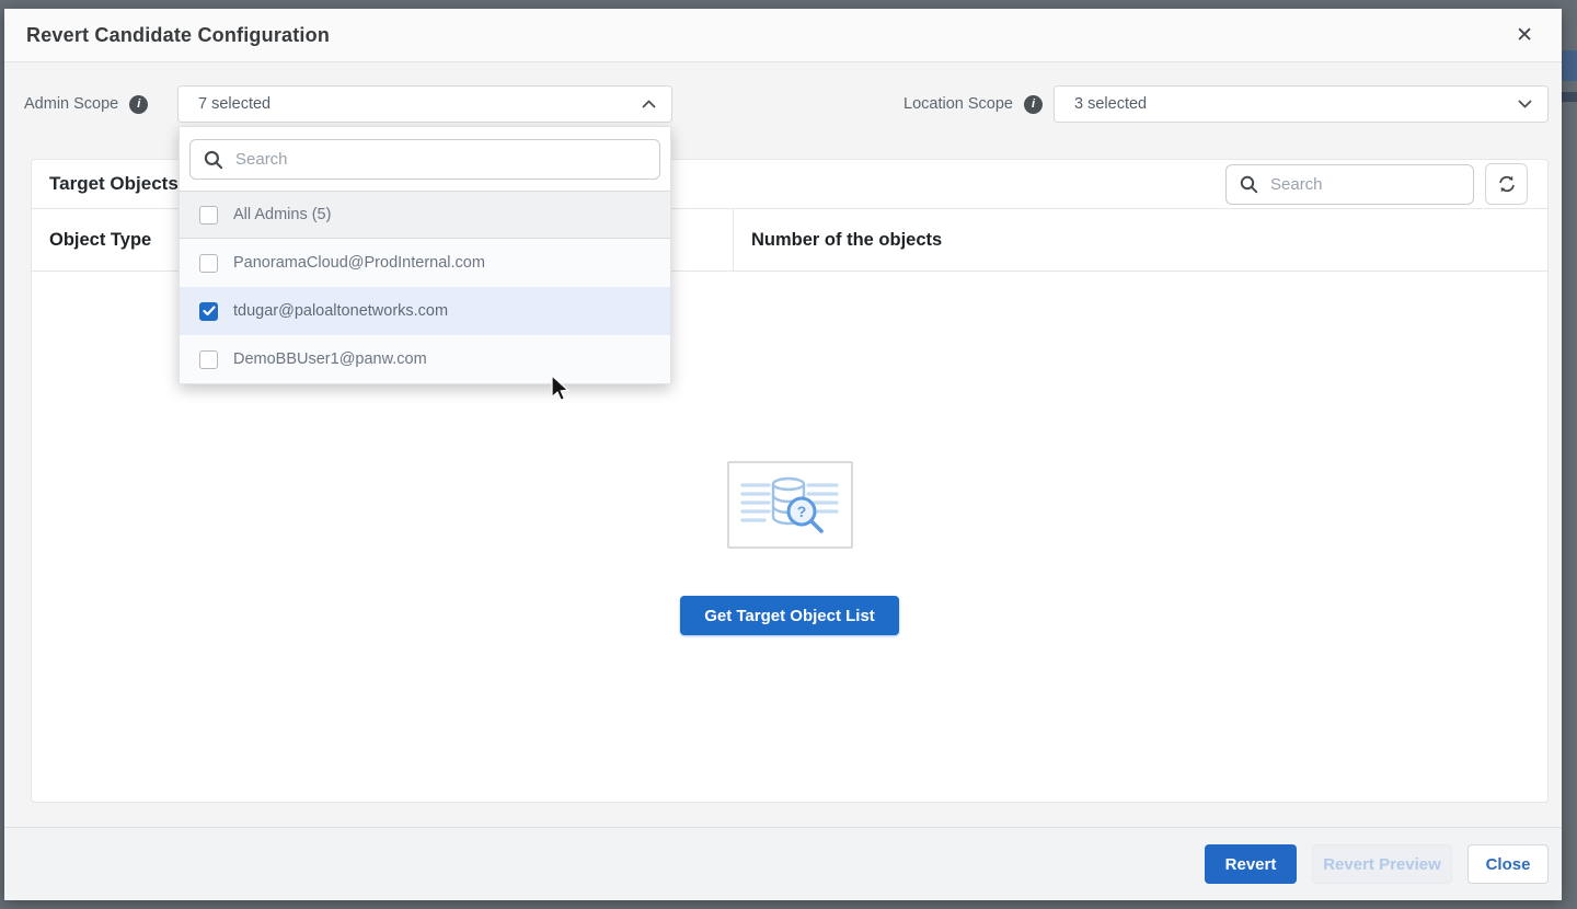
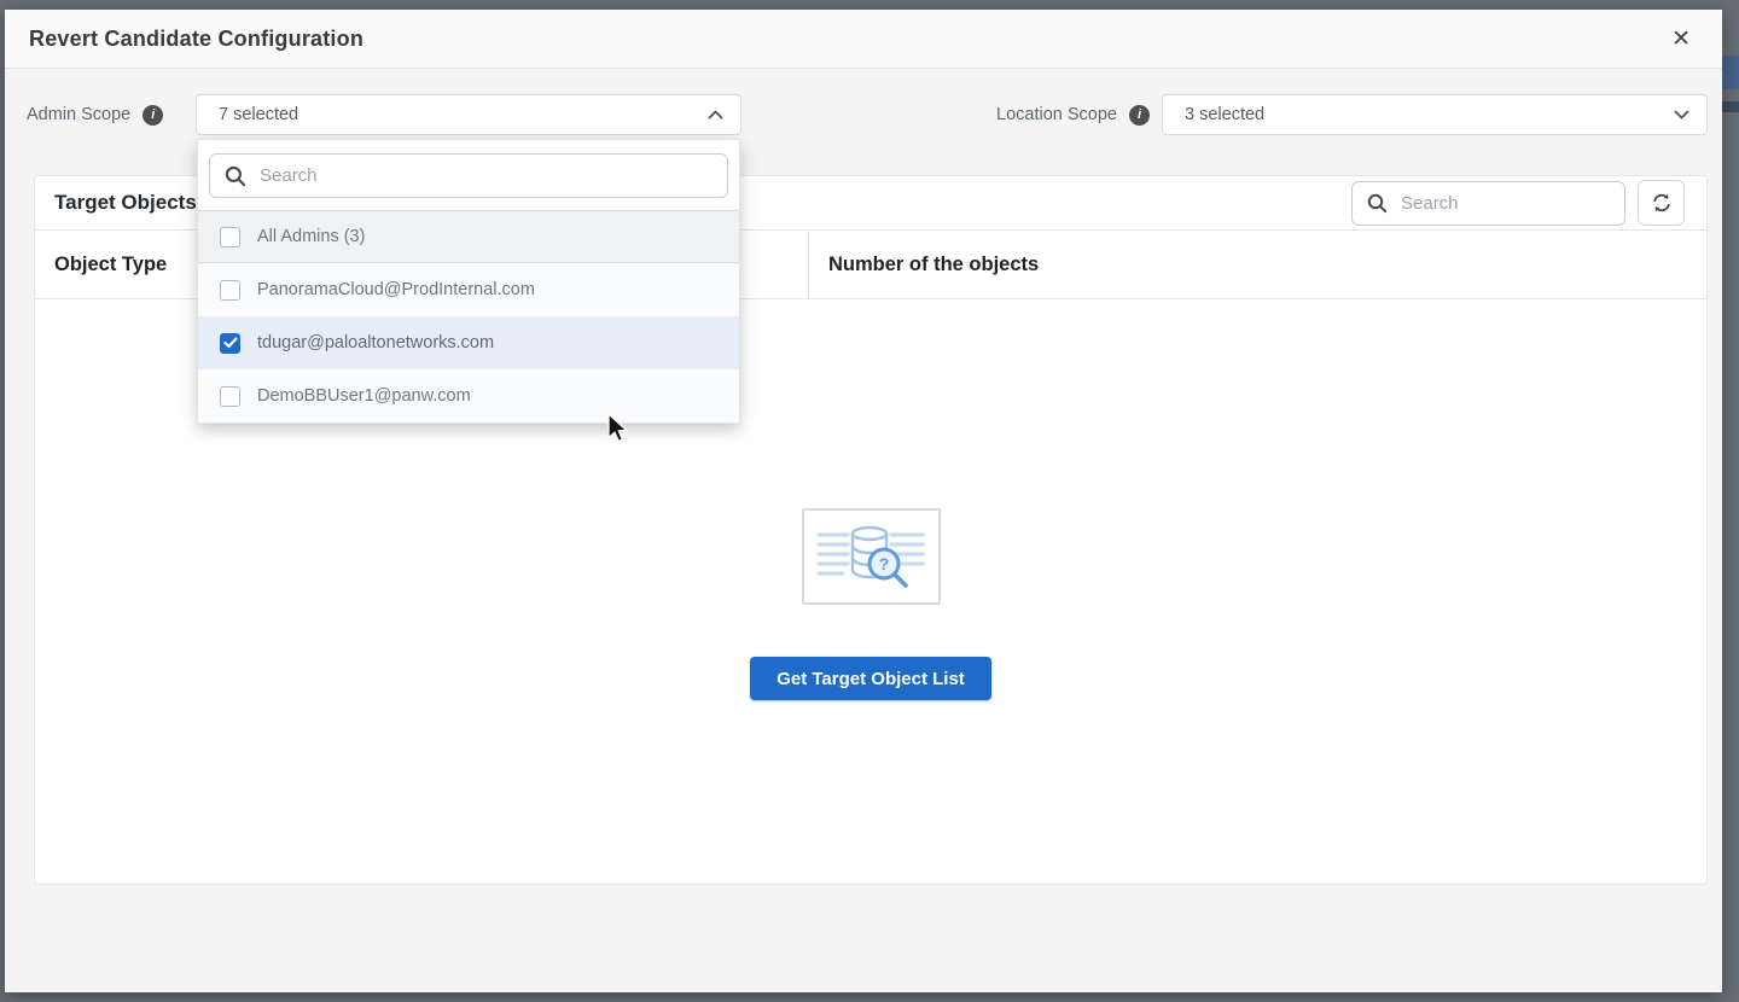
  Revert Candidate Configuration
  ✕
  Admin Scope
  i
  7 selected
  Location Scope
  i
  3 selected
  Target Objects
  Search
  Object Type
  Number of the objects
  ?
  Get Target Object List
- Revert
- Revert Preview
- Close
  Search
- All Admins (5)
+ All Admins (3)
  PanoramaCloud@ProdInternal.com
  tdugar@paloaltonetworks.com
  DemoBBUser1@panw.com
